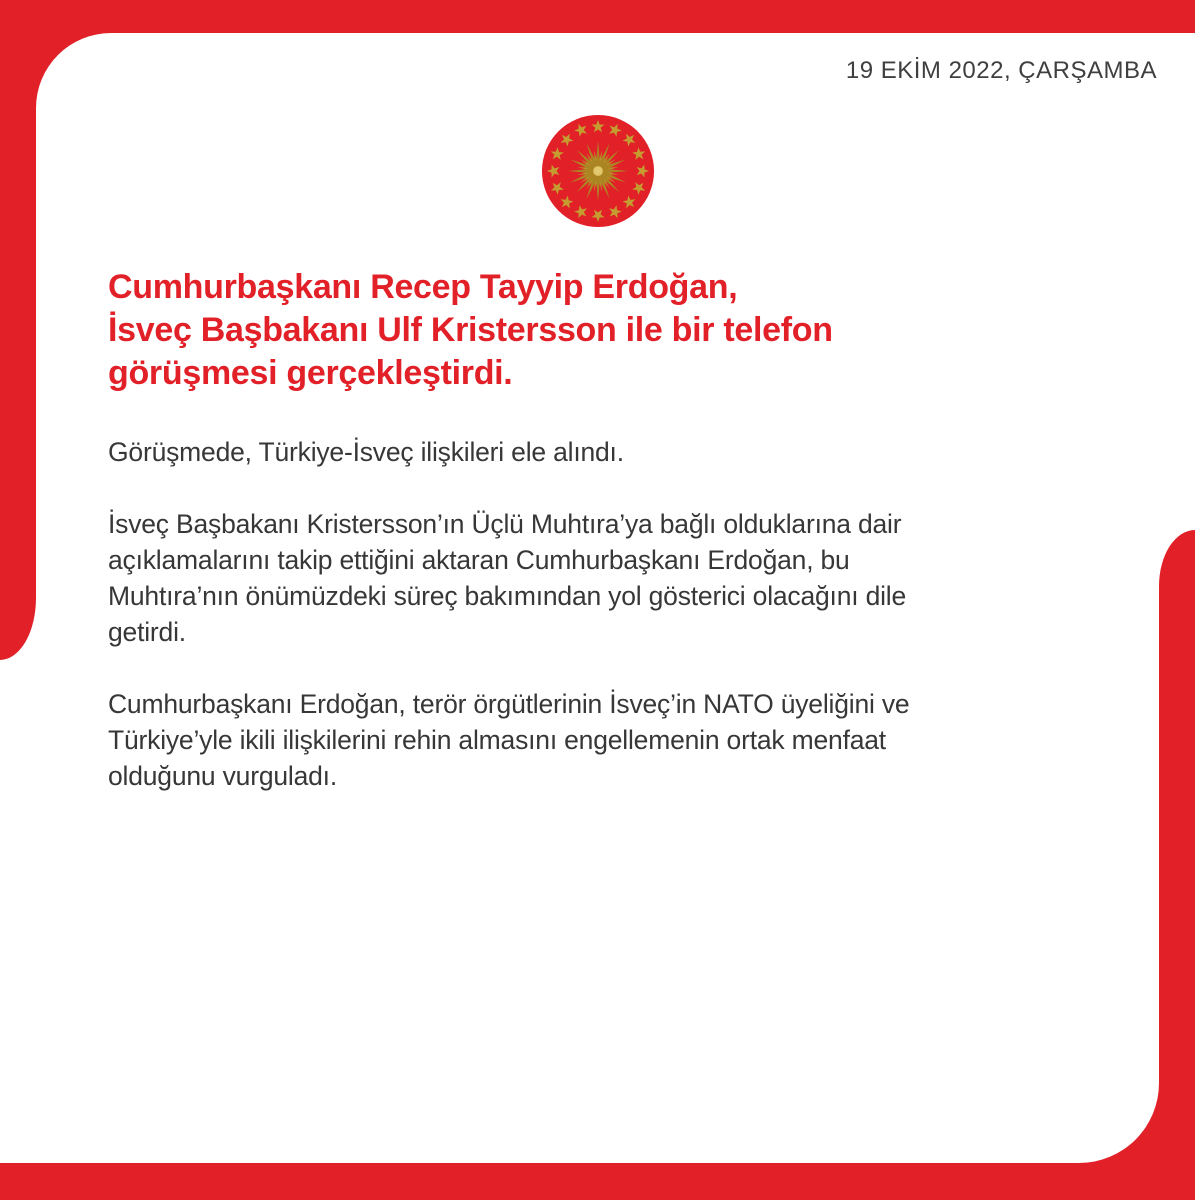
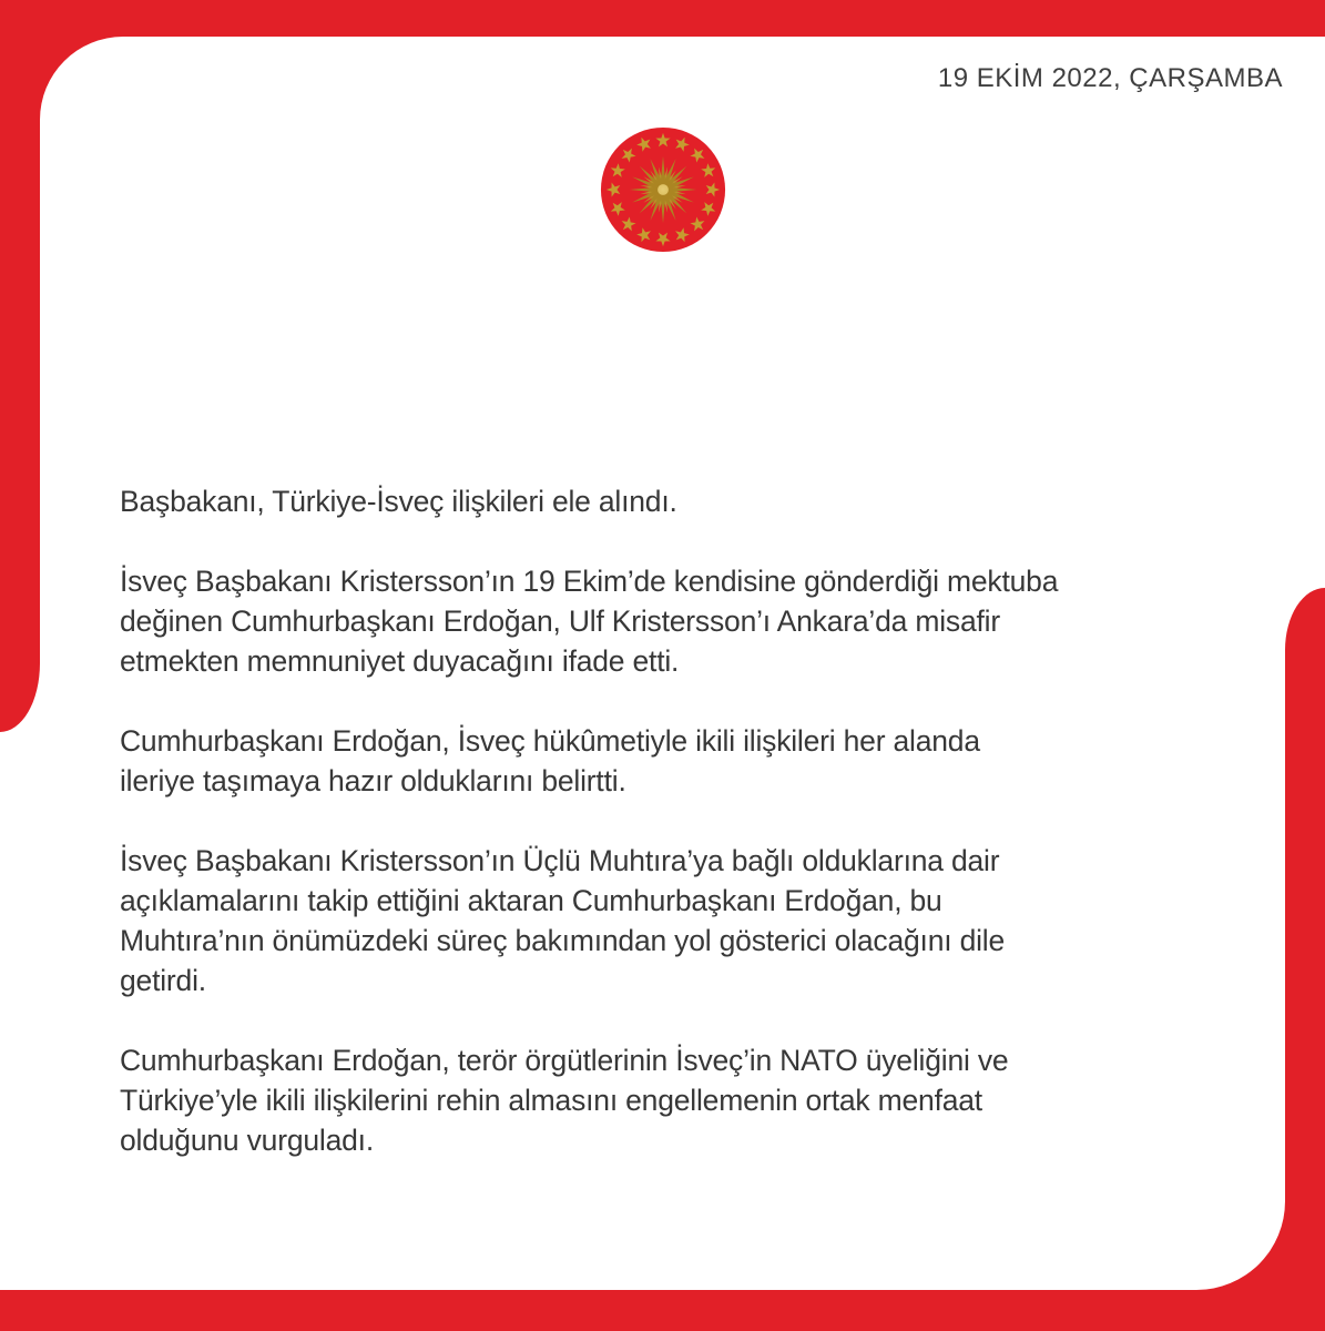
  19 EKİM 2022, ÇARŞAMBA
- Cumhurbaşkanı Recep Tayyip Erdoğan,
- İsveç Başbakanı Ulf Kristersson ile bir telefon
- görüşmesi gerçekleştirdi.
- Görüşmede, Türkiye-İsveç ilişkileri ele alındı.
+ Başbakanı, Türkiye-İsveç ilişkileri ele alındı.
+ İsveç Başbakanı Kristersson’ın 19 Ekim’de kendisine gönderdiği mektuba
+ değinen Cumhurbaşkanı Erdoğan, Ulf Kristersson’ı Ankara’da misafir
+ etmekten memnuniyet duyacağını ifade etti.
+ Cumhurbaşkanı Erdoğan, İsveç hükûmetiyle ikili ilişkileri her alanda
+ ileriye taşımaya hazır olduklarını belirtti.
  İsveç Başbakanı Kristersson’ın Üçlü Muhtıra’ya bağlı olduklarına dair
  açıklamalarını takip ettiğini aktaran Cumhurbaşkanı Erdoğan, bu
  Muhtıra’nın önümüzdeki süreç bakımından yol gösterici olacağını dile
  getirdi.
  Cumhurbaşkanı Erdoğan, terör örgütlerinin İsveç’in NATO üyeliğini ve
  Türkiye’yle ikili ilişkilerini rehin almasını engellemenin ortak menfaat
  olduğunu vurguladı.
